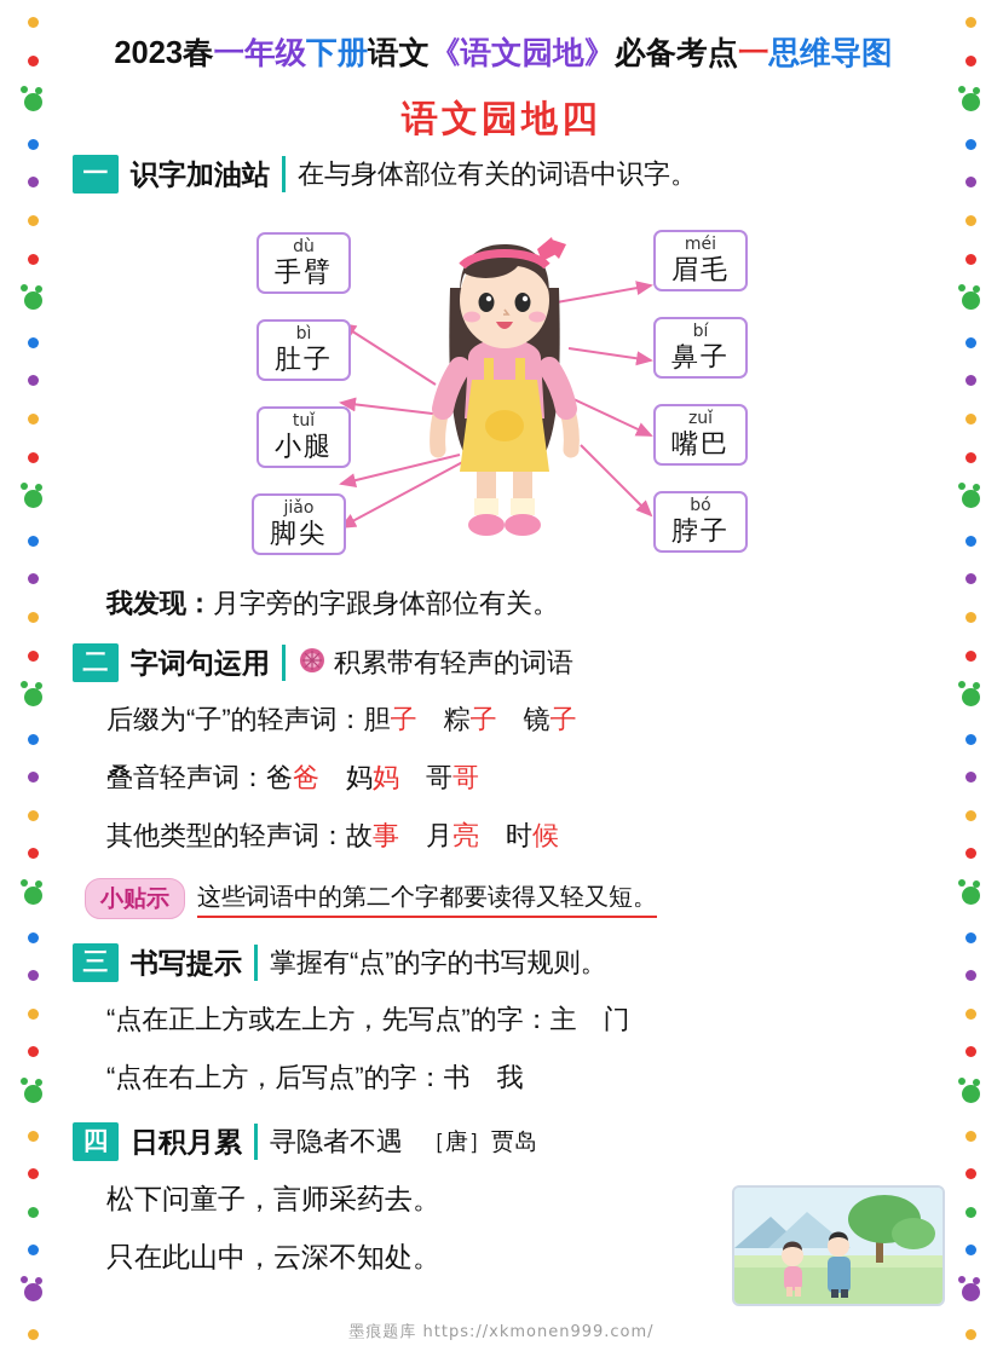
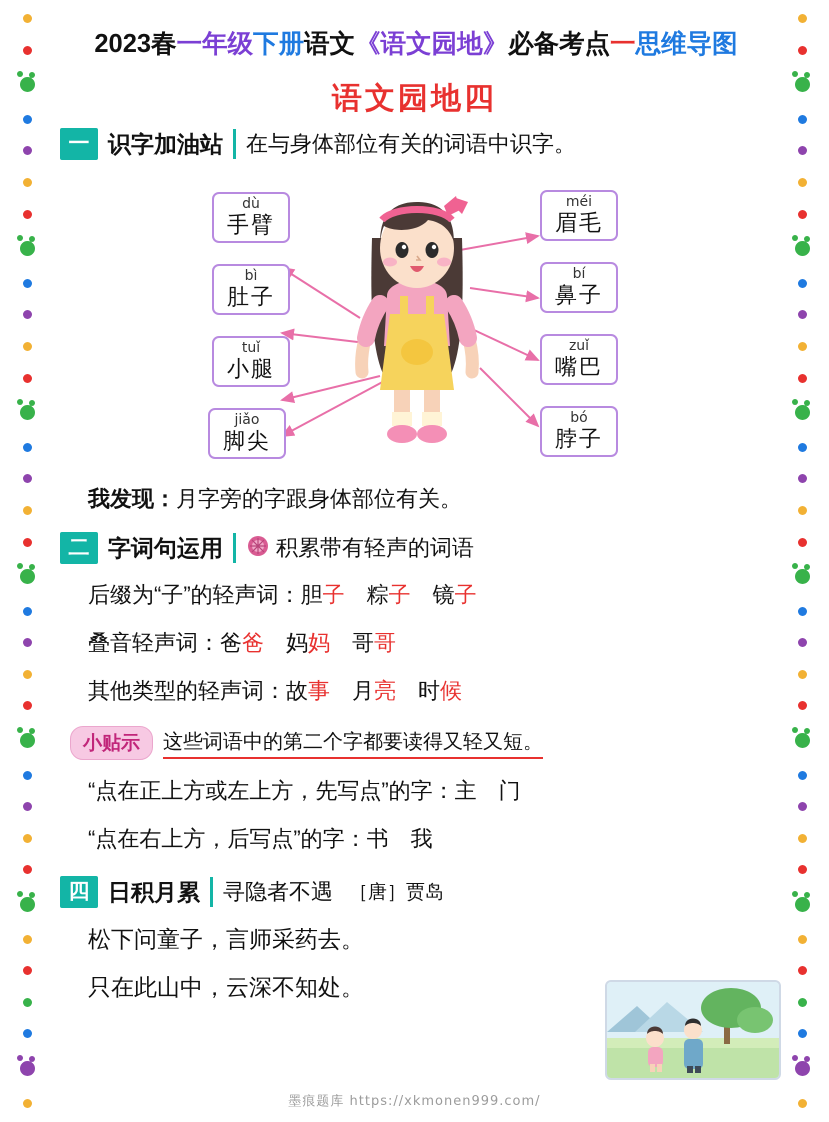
  2023春一年级下册语文《语文园地》必备考点一思维导图
  语文园地四
  一
  识字加油站
  在与身体部位有关的词语中识字。
  dù
  手臂
  bì
  肚子
  tuǐ
  小腿
  jiǎo
  脚尖
  méi
  眉毛
  bí
  鼻子
  zuǐ
  嘴巴
  bó
  脖子
  我发现：月字旁的字跟身体部位有关。
  二
  字词句运用
  积累带有轻声的词语
  后缀为“子”的轻声词：胆子 粽子 镜子
  叠音轻声词：爸爸 妈妈 哥哥
  其他类型的轻声词：故事 月亮 时候
  小贴示
  这些词语中的第二个字都要读得又轻又短。
- 三
- 书写提示
- 掌握有“点”的字的书写规则。
  “点在正上方或左上方，先写点”的字：主 门
  “点在右上方，后写点”的字：书 我
  四
  日积月累
  寻隐者不遇
  ［唐］贾岛
  松下问童子，言师采药去。
  只在此山中，云深不知处。
  墨痕题库 https://xkmonen999.com/
